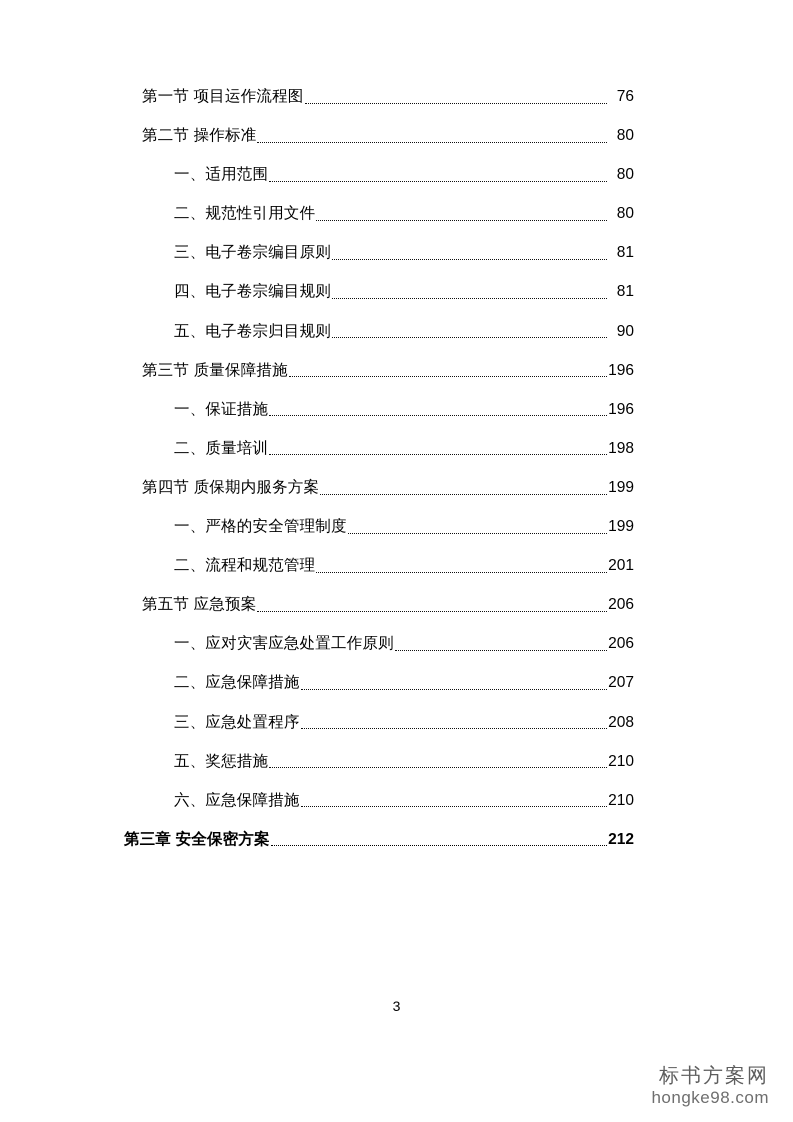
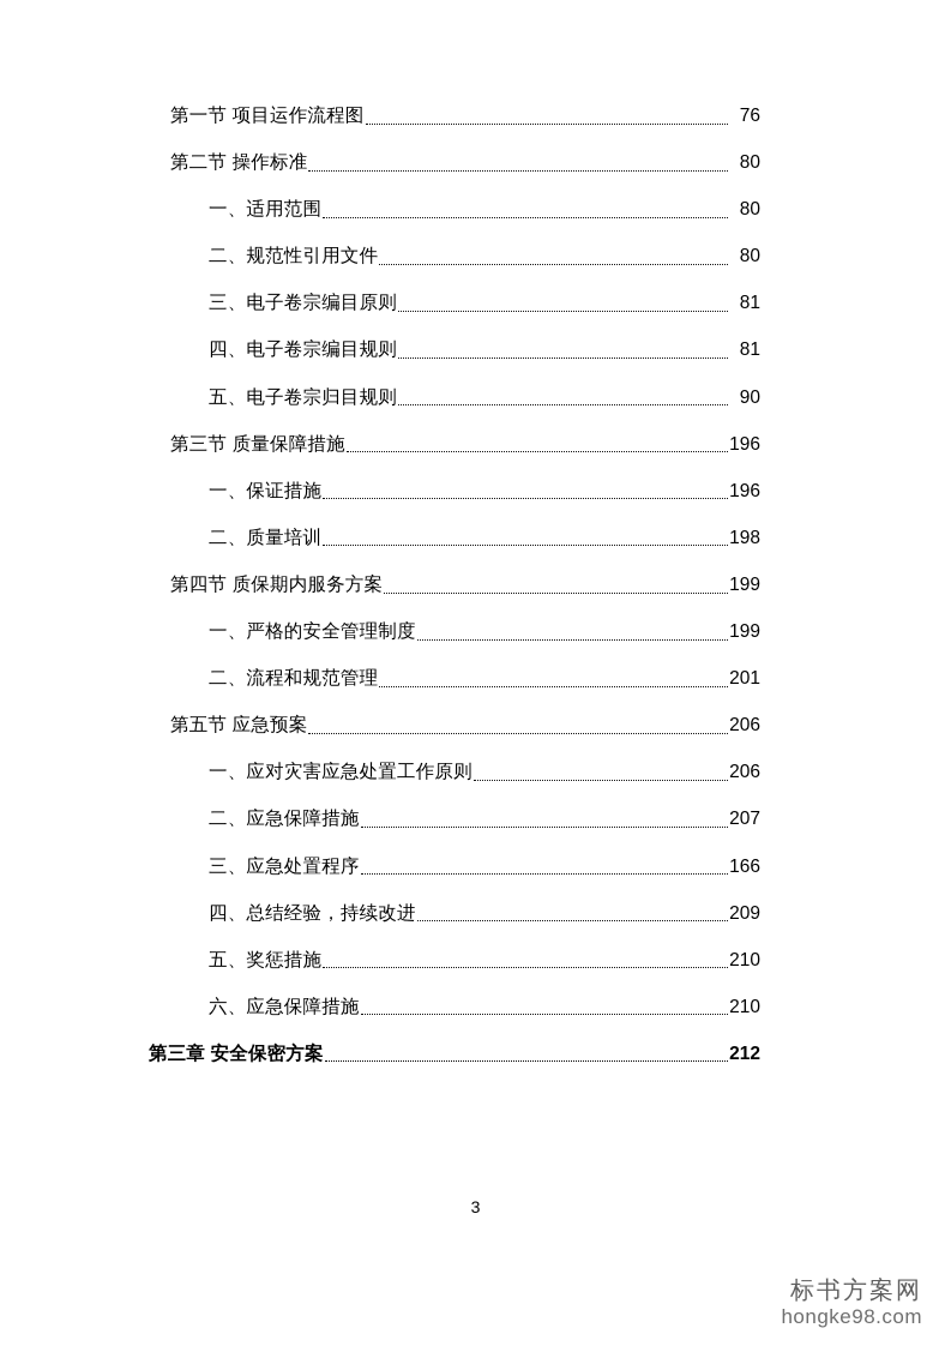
  第一节 项目运作流程图
  76
  第二节 操作标准
  80
  一、适用范围
  80
  二、规范性引用文件
  80
  三、电子卷宗编目原则
  81
  四、电子卷宗编目规则
  81
  五、电子卷宗归目规则
  90
  第三节 质量保障措施
  196
  一、保证措施
  196
  二、质量培训
  198
  第四节 质保期内服务方案
  199
  一、严格的安全管理制度
  199
  二、流程和规范管理
  201
  第五节 应急预案
  206
  一、应对灾害应急处置工作原则
  206
  二、应急保障措施
  207
  三、应急处置程序
- 208
+ 166
+ 四、总结经验，持续改进
+ 209
  五、奖惩措施
  210
  六、应急保障措施
  210
  第三章 安全保密方案
  212
  3
  标书方案网
  hongke98.com
